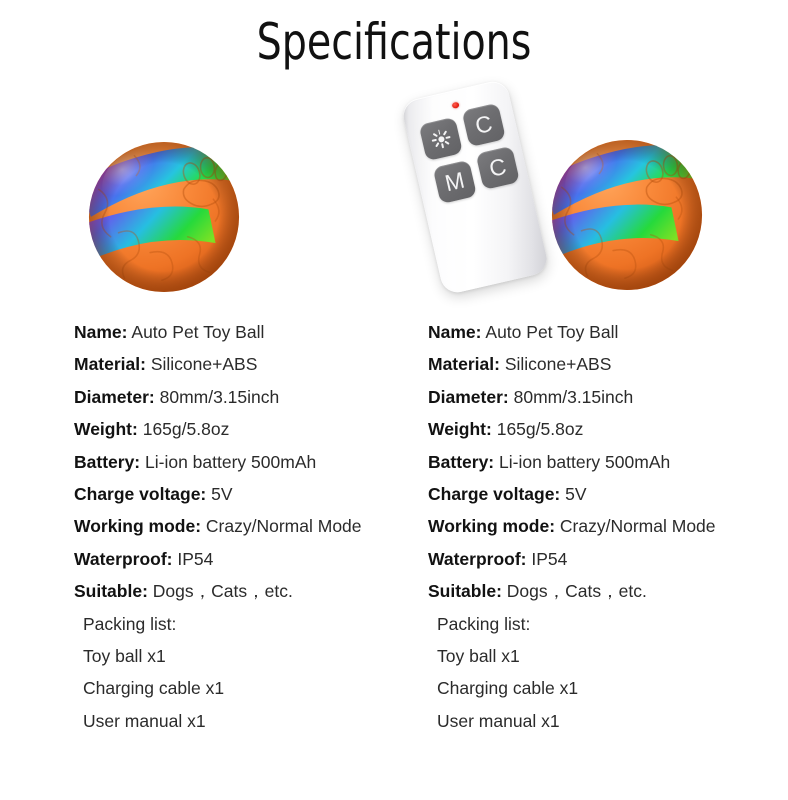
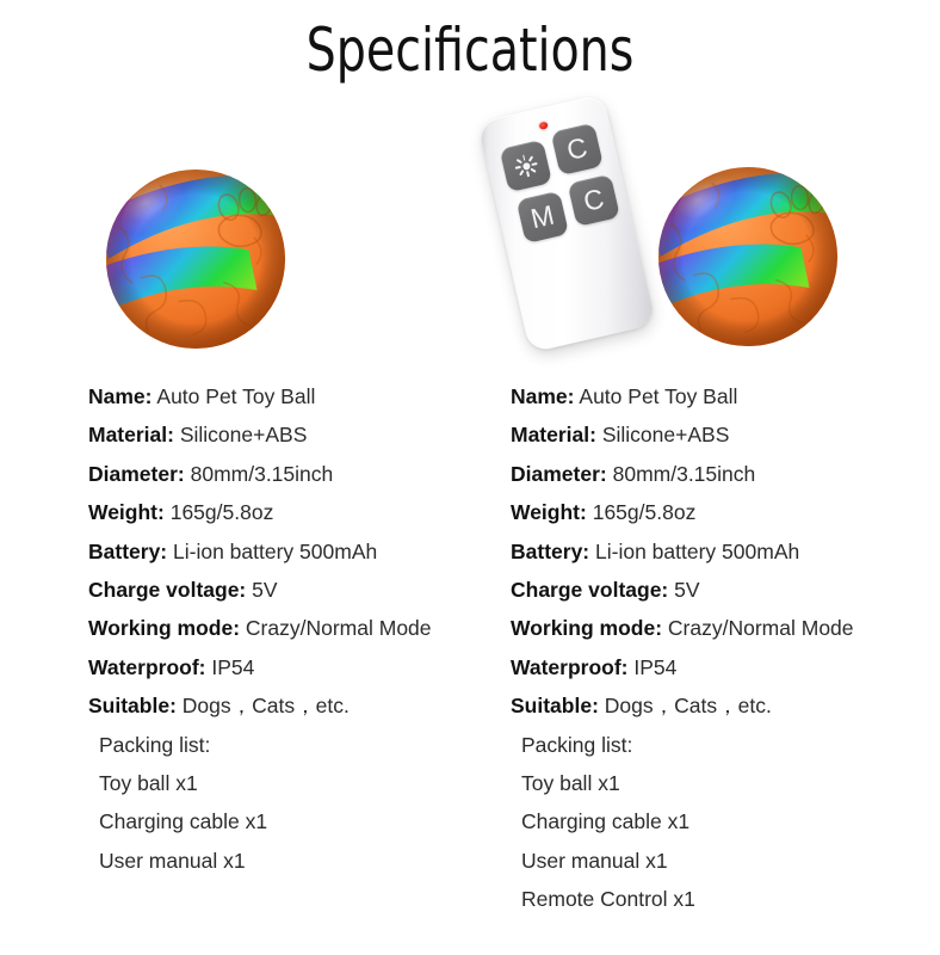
  Specifications
  Name: Auto Pet Toy Ball
  Material: Silicone+ABS
  Diameter: 80mm/3.15inch
  Weight: 165g/5.8oz
  Battery: Li-ion battery 500mAh
  Charge voltage: 5V
  Working mode: Crazy/Normal Mode
  Waterproof: IP54
  Suitable: Dogs，Cats，etc.
  Packing list:
  Toy ball x1
  Charging cable x1
  User manual x1
  Name: Auto Pet Toy Ball
  Material: Silicone+ABS
  Diameter: 80mm/3.15inch
  Weight: 165g/5.8oz
  Battery: Li-ion battery 500mAh
  Charge voltage: 5V
  Working mode: Crazy/Normal Mode
  Waterproof: IP54
  Suitable: Dogs，Cats，etc.
  Packing list:
  Toy ball x1
  Charging cable x1
  User manual x1
+ Remote Control x1
